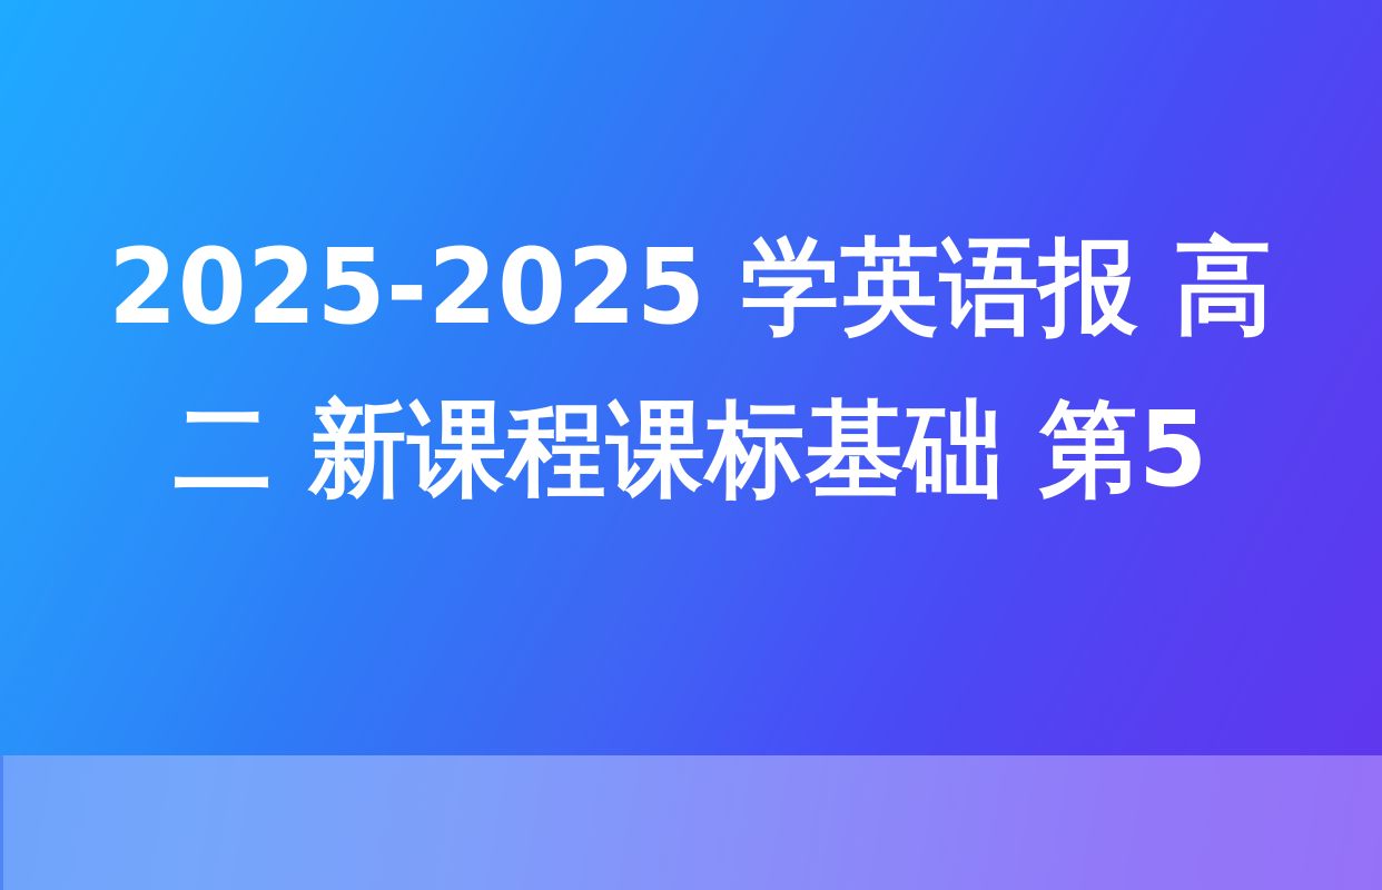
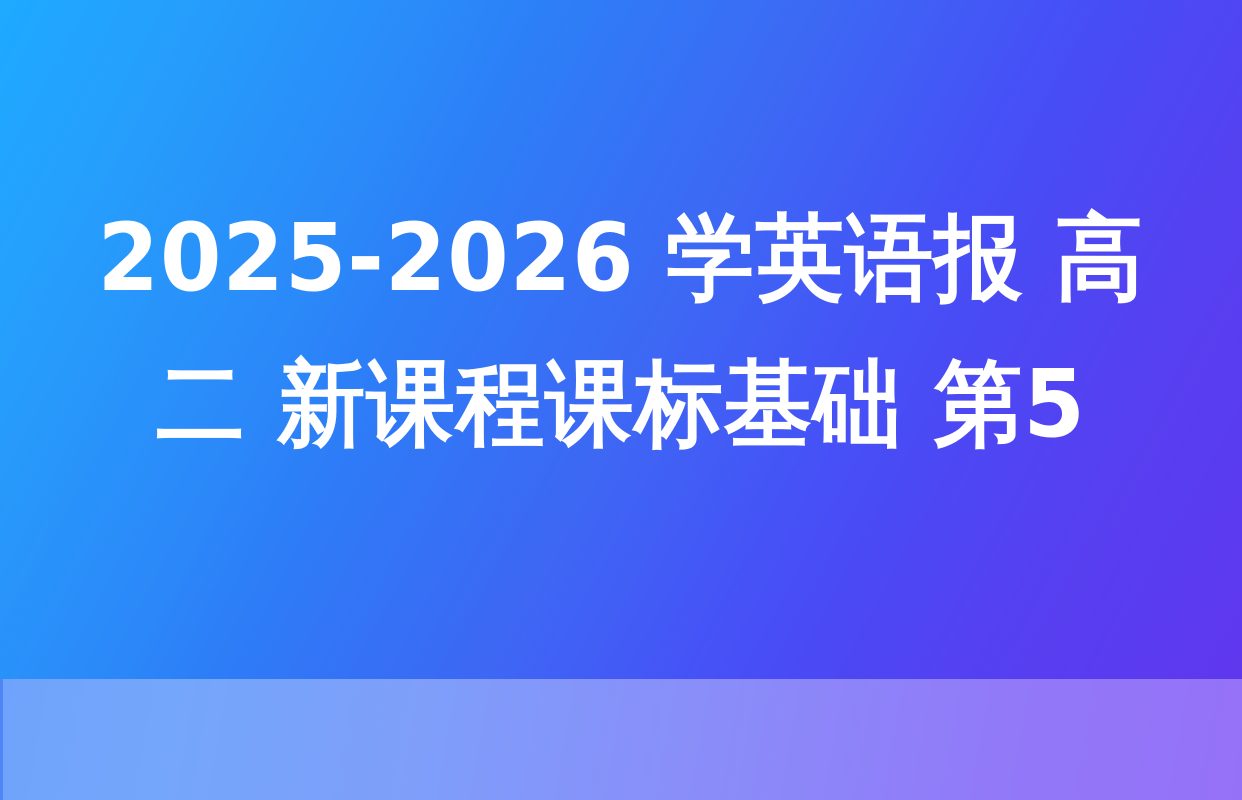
- 2025-2025 学英语报 高
+ 2025-2026 学英语报 高
  二 新课程课标基础 第5
